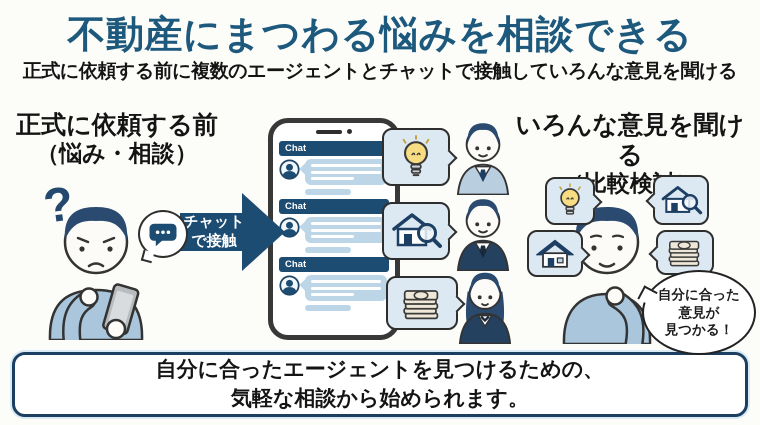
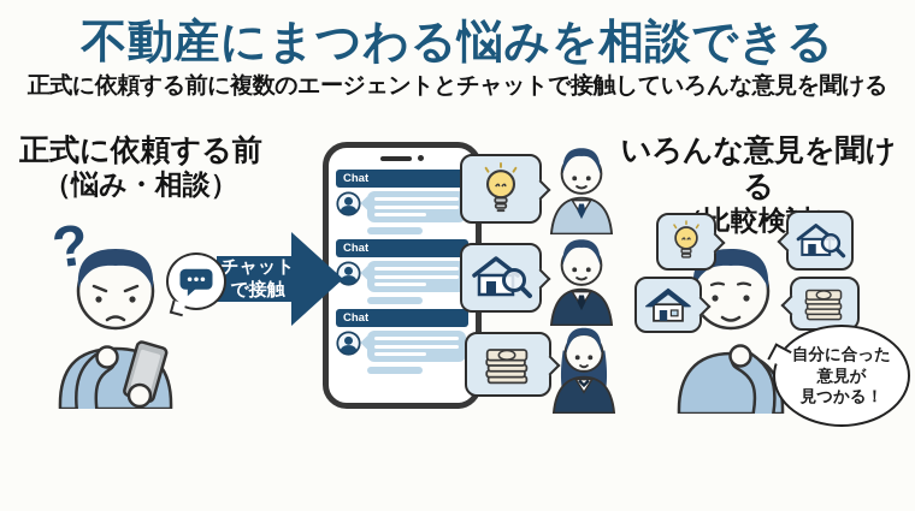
  不動産にまつわる悩みを相談できる
  正式に依頼する前に複数のエージェントとチャットで接触していろんな意見を聞ける
  正式に依頼する前
  （悩み・相談）
  いろんな意見を聞ける
  チャット
  で接触
  Chat
  Chat
  Chat
  自分に合った
  意見が
  見つかる！
- 自分に合ったエージェントを見つけるための、
- 気軽な相談から始められます。
